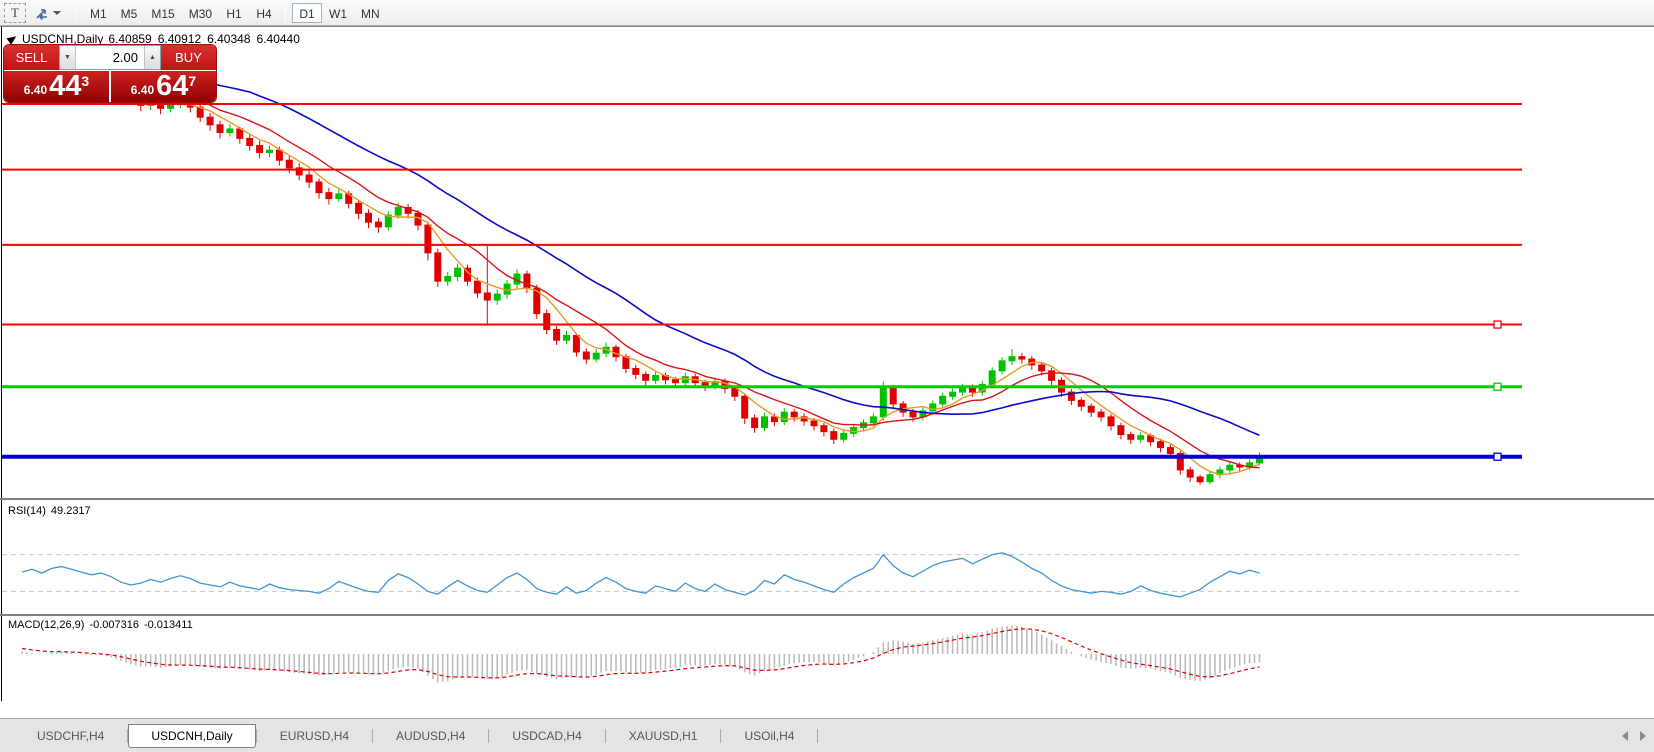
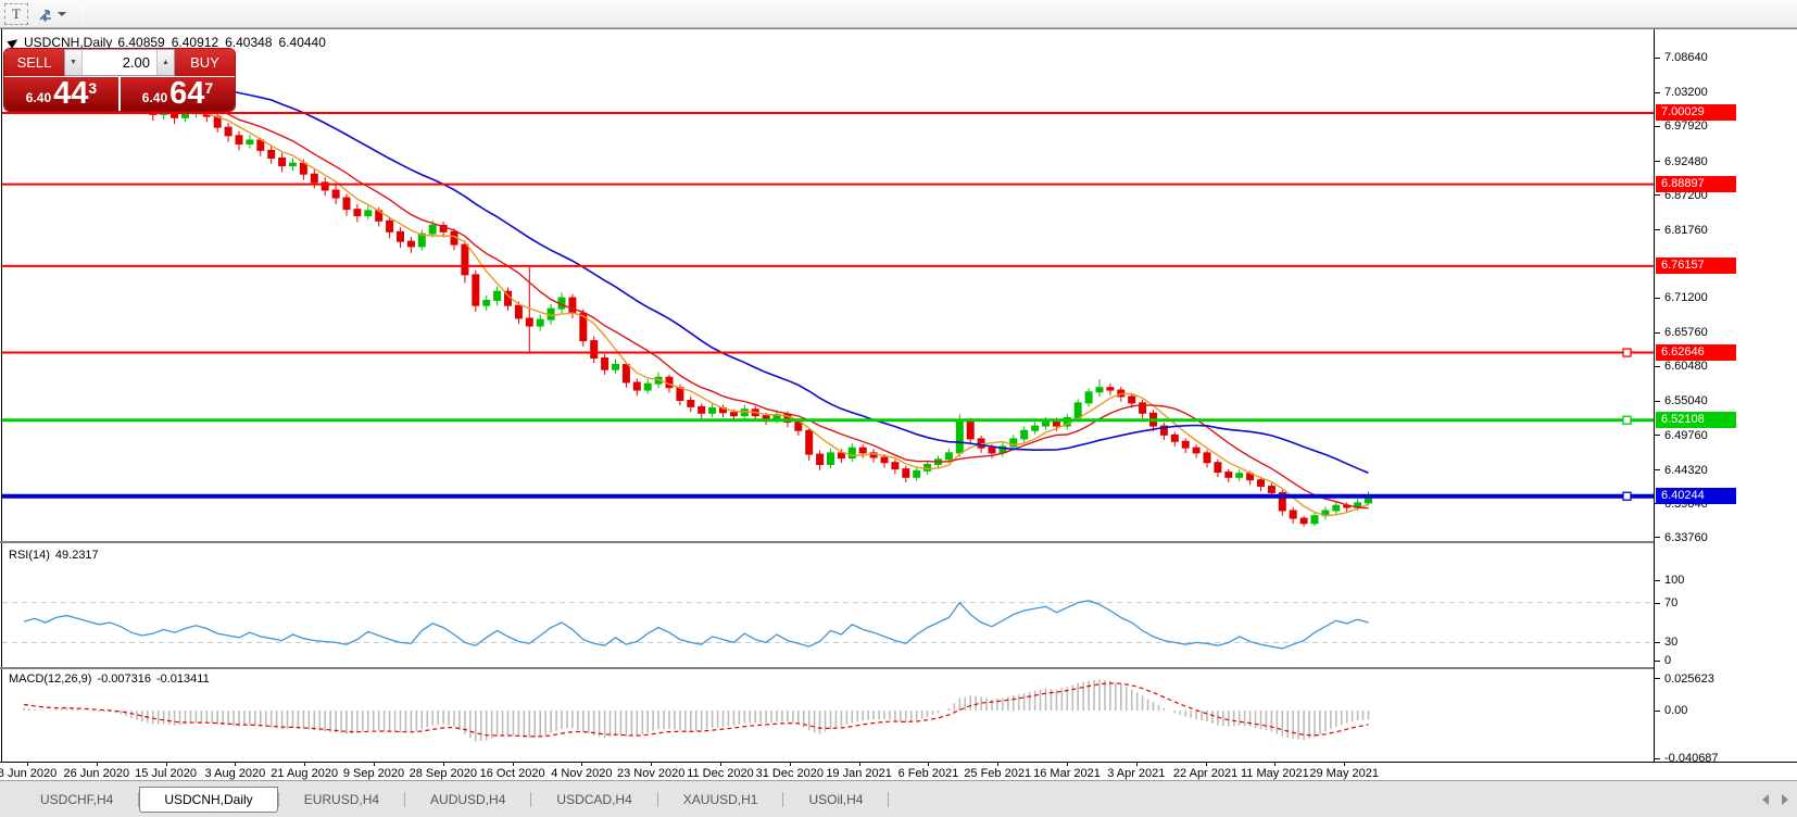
  T
- M1
- M5
- M15
- M30
- H1
- H4
- D1
- W1
- MN
  USDCNH,Daily
  6.40859
  6.40912
  6.40348
  6.40440
  SELL
  2.00
  BUY
  6.40
  44
  3
  6.40
  64
  7
  RSI(14)
  49.2317
  MACD(12,26,9)
  -0.007316
  -0.013411
+ 7.08640
+ 7.03200
+ 6.97920
+ 6.92480
+ 6.87200
+ 6.81760
+ 6.71200
+ 6.65760
+ 6.60480
+ 6.55040
+ 6.49760
+ 6.44320
+ 6.33760
+ 7.00029
+ 6.88897
+ 6.76157
+ 6.62646
+ 6.52108
+ 6.40244
+ 100
+ 70
+ 30
+ 0
+ 0.025623
+ 0.00
+ -0.040687
+ 8 Jun 2020
+ 26 Jun 2020
+ 15 Jul 2020
+ 3 Aug 2020
+ 21 Aug 2020
+ 9 Sep 2020
+ 28 Sep 2020
+ 16 Oct 2020
+ 4 Nov 2020
+ 23 Nov 2020
+ 11 Dec 2020
+ 31 Dec 2020
+ 19 Jan 2021
+ 6 Feb 2021
+ 25 Feb 2021
+ 16 Mar 2021
+ 3 Apr 2021
+ 22 Apr 2021
+ 11 May 2021
+ 29 May 2021
  USDCHF,H4
  USDCNH,Daily
  EURUSD,H4
  AUDUSD,H4
  USDCAD,H4
  XAUUSD,H1
  USOil,H4
